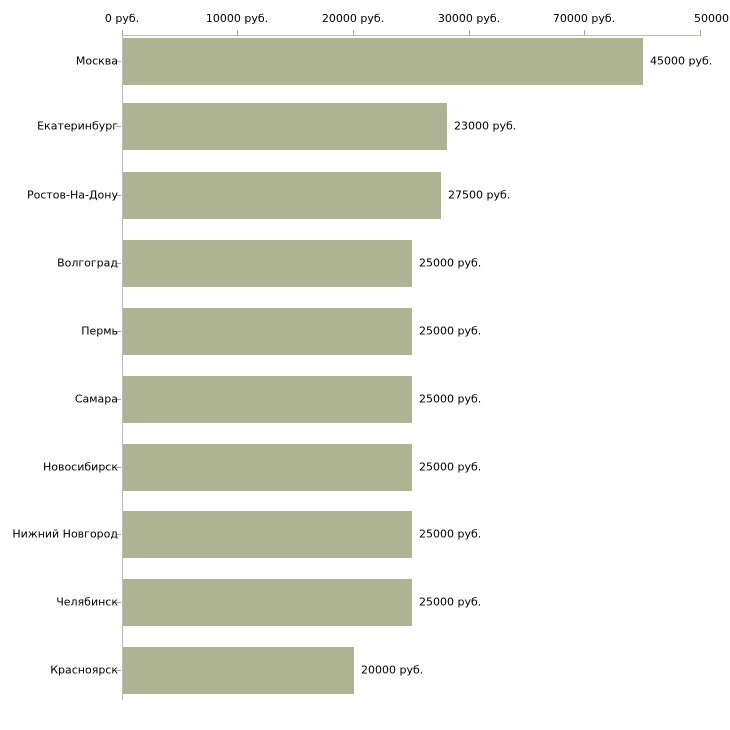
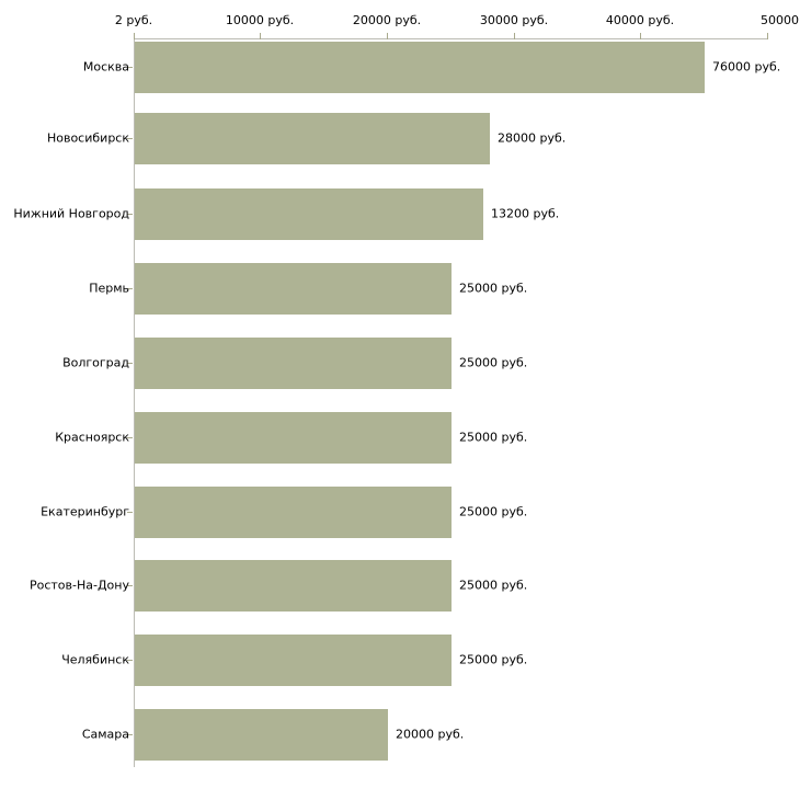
- 0 руб.
+ 2 руб.
  10000 руб.
  20000 руб.
  30000 руб.
- 70000 руб.
+ 40000 руб.
  Москва
- 45000 руб.
+ 76000 руб.
- Екатеринбург
+ Новосибирск
- 23000 руб.
+ 28000 руб.
- Ростов-На-Дону
+ Нижний Новгород
- 27500 руб.
+ 13200 руб.
- Волгоград
+ Пермь
  25000 руб.
- Пермь
+ Волгоград
  25000 руб.
- Самара
+ Красноярск
  25000 руб.
- Новосибирск
+ Екатеринбург
  25000 руб.
- Нижний Новгород
+ Ростов-На-Дону
  25000 руб.
  Челябинск
  25000 руб.
- Красноярск
+ Самара
  20000 руб.
